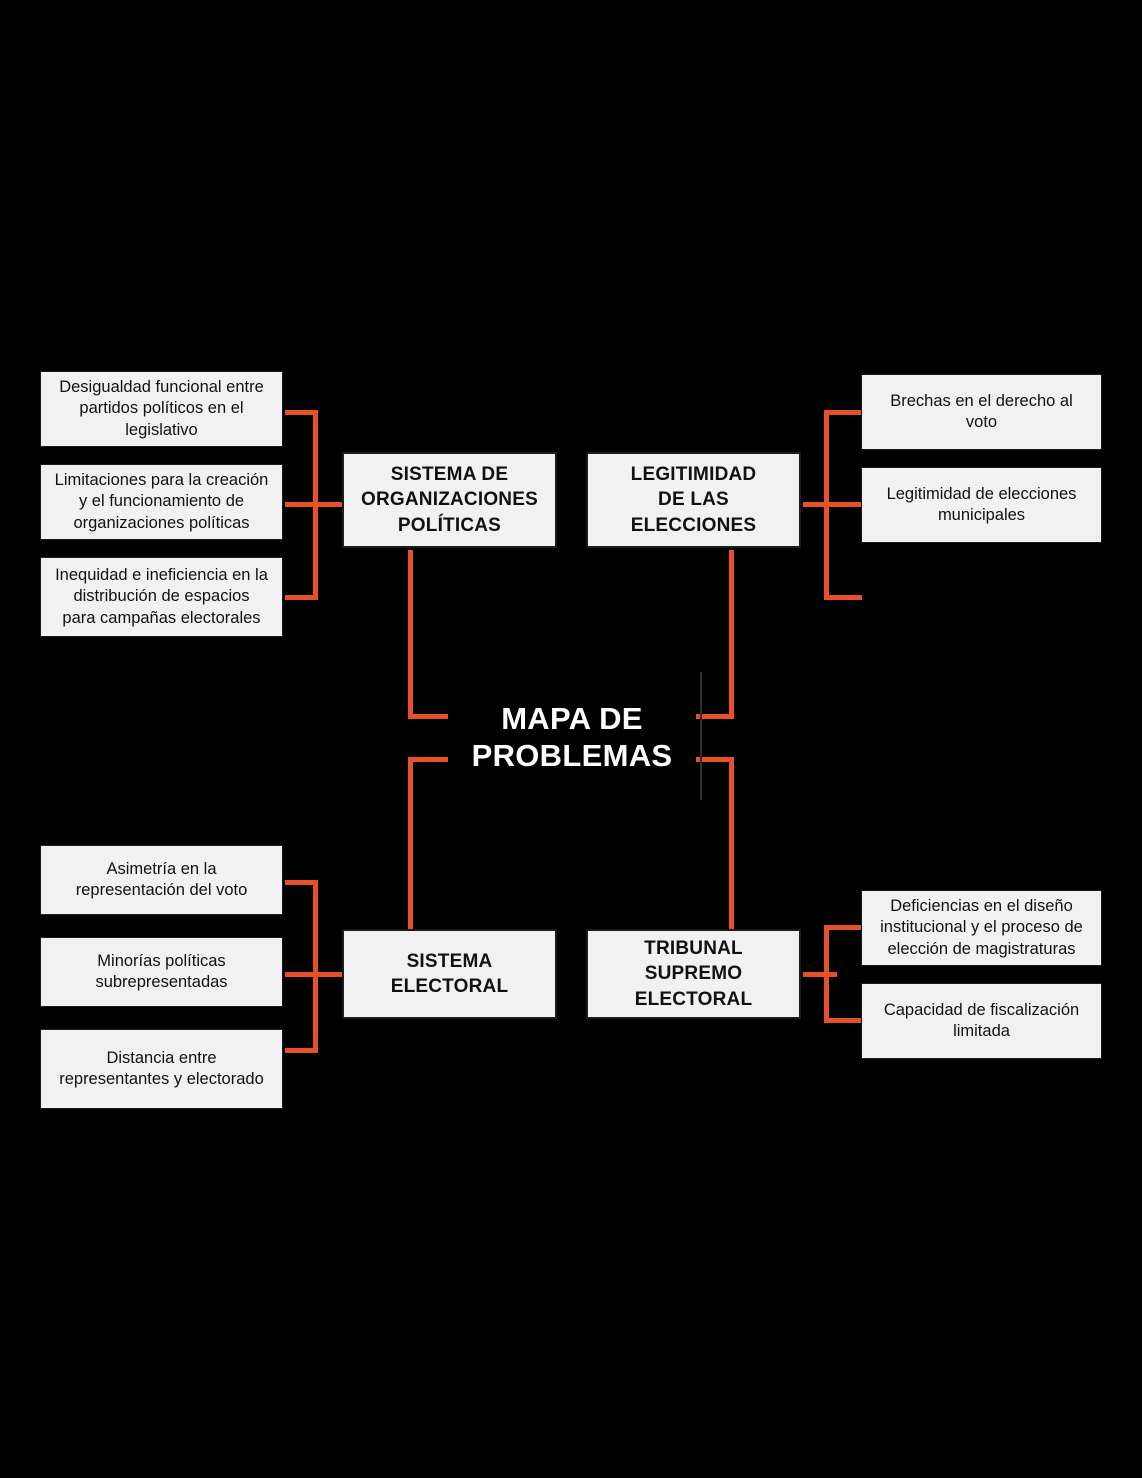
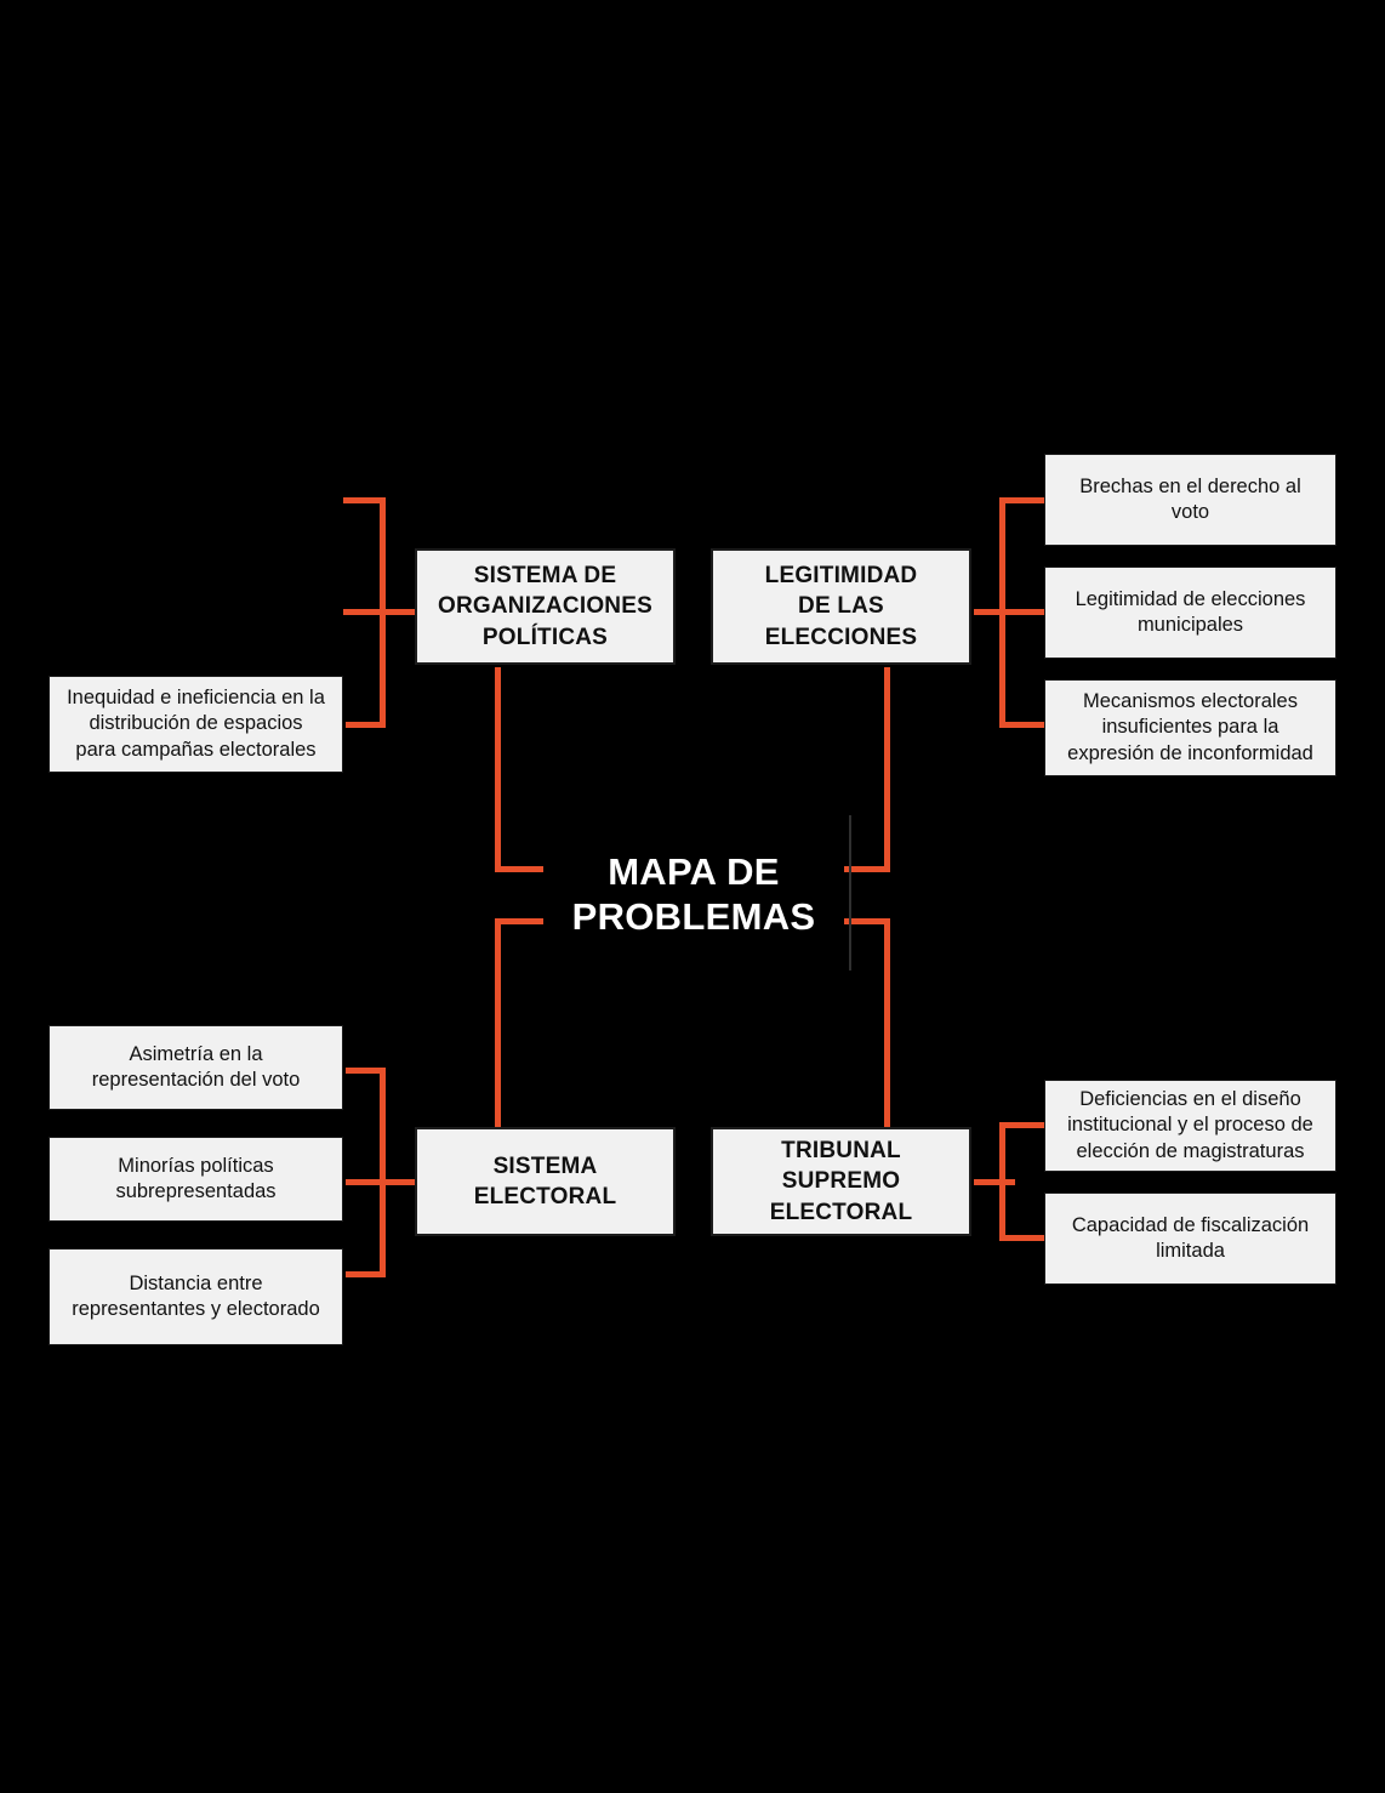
  MAPA DE
  PROBLEMAS
  SISTEMA DE
  ORGANIZACIONES
  POLÍTICAS
  LEGITIMIDAD
  DE LAS
  ELECCIONES
  SISTEMA
  ELECTORAL
  TRIBUNAL
  SUPREMO
  ELECTORAL
- Desigualdad funcional entre
- partidos políticos en el
- legislativo
- Limitaciones para la creación
- y el funcionamiento de
- organizaciones políticas
  Inequidad e ineficiencia en la
  distribución de espacios
  para campañas electorales
  Brechas en el derecho al
  voto
  Legitimidad de elecciones
  municipales
+ Mecanismos electorales
+ insuficientes para la
+ expresión de inconformidad
  Asimetría en la
  representación del voto
  Minorías políticas
  subrepresentadas
  Distancia entre
  representantes y electorado
  Deficiencias en el diseño
  institucional y el proceso de
  elección de magistraturas
  Capacidad de fiscalización
  limitada
